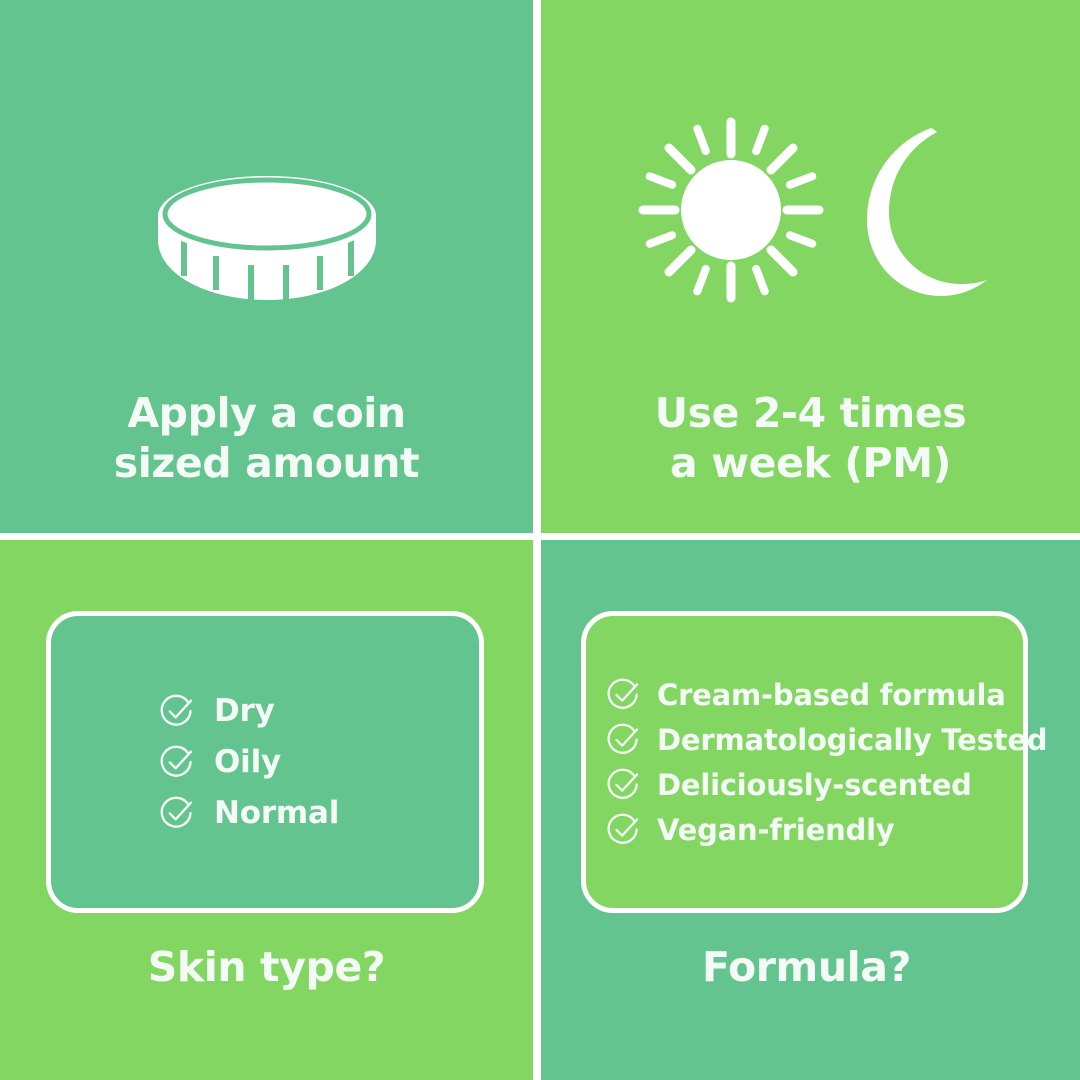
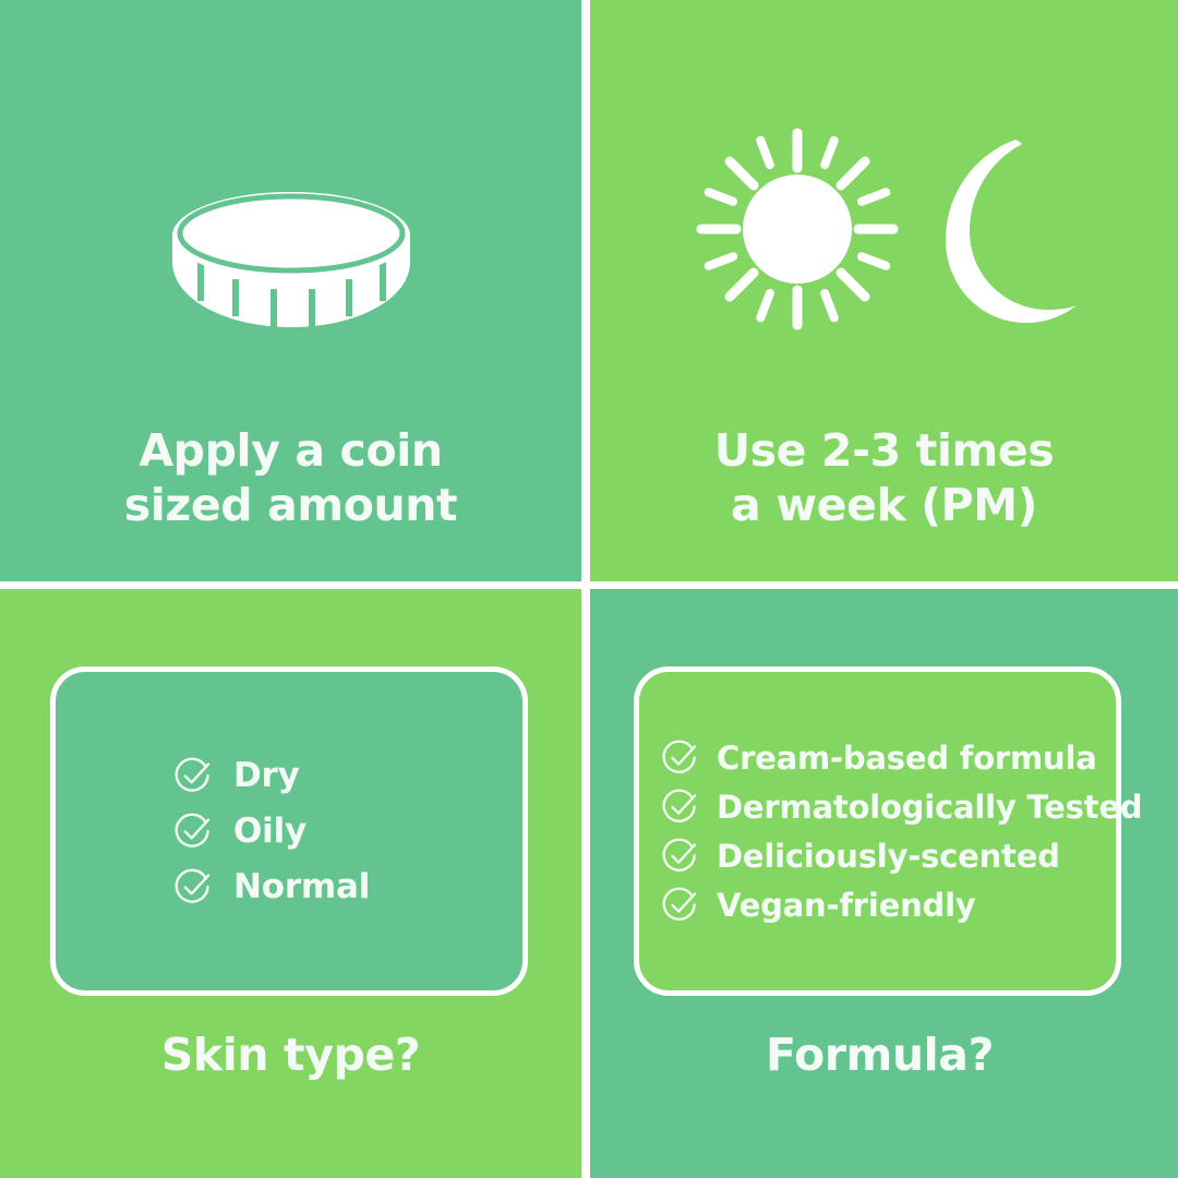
  Apply a coin
  sized amount
- Use 2-4 times
+ Use 2-3 times
  a week (PM)
  Dry
  Oily
  Normal
  Skin type?
  Cream-based formula
  Dermatologically Tested
  Deliciously-scented
  Vegan-friendly
  Formula?
